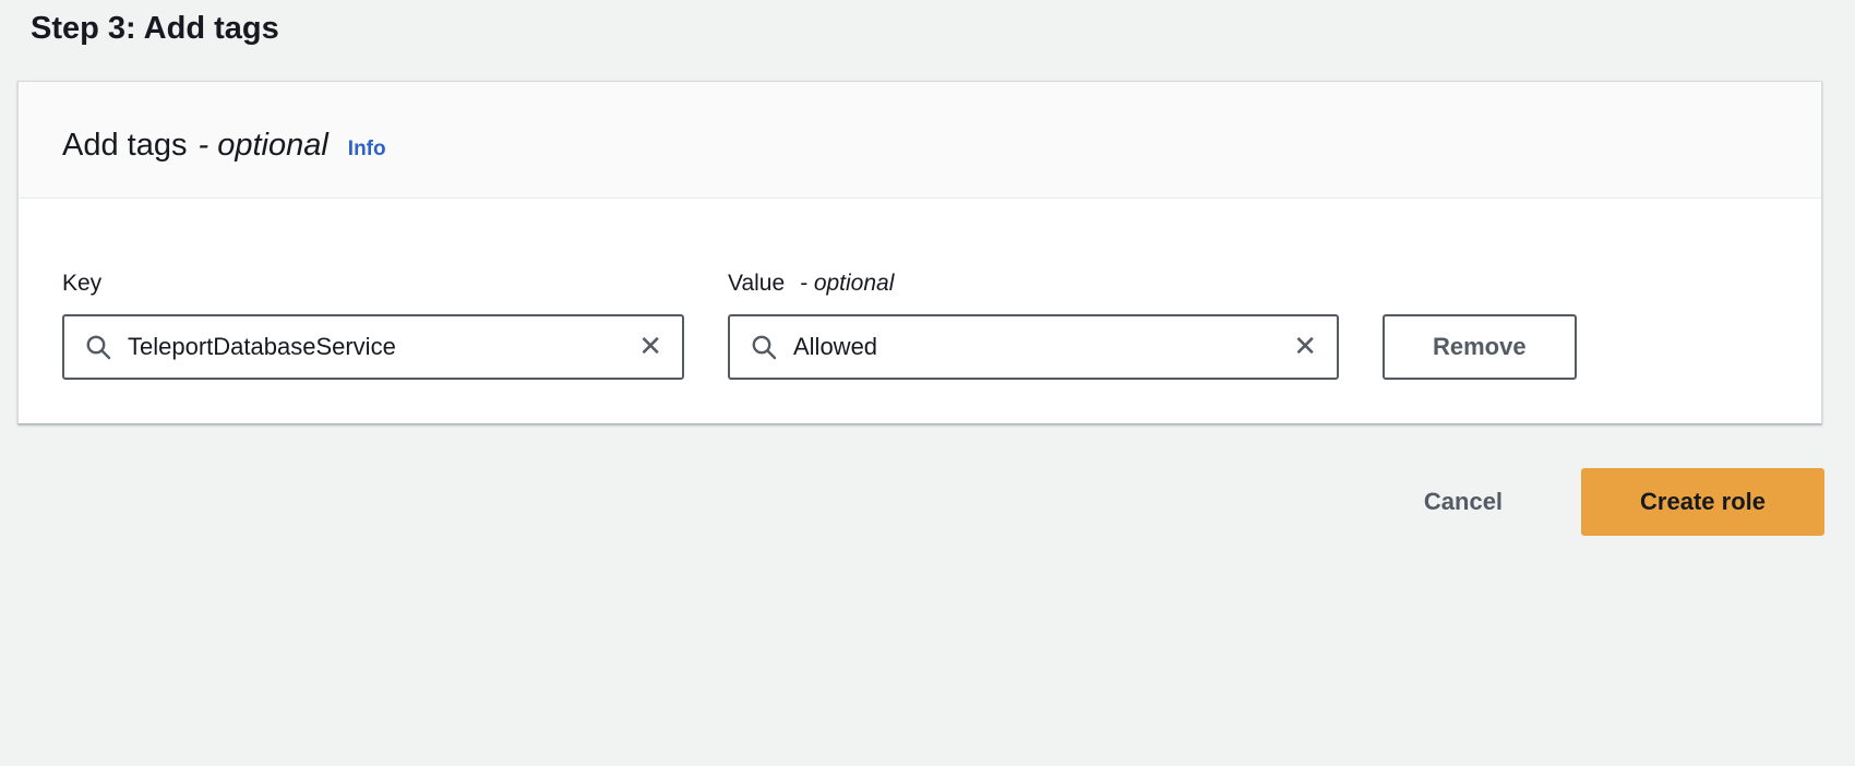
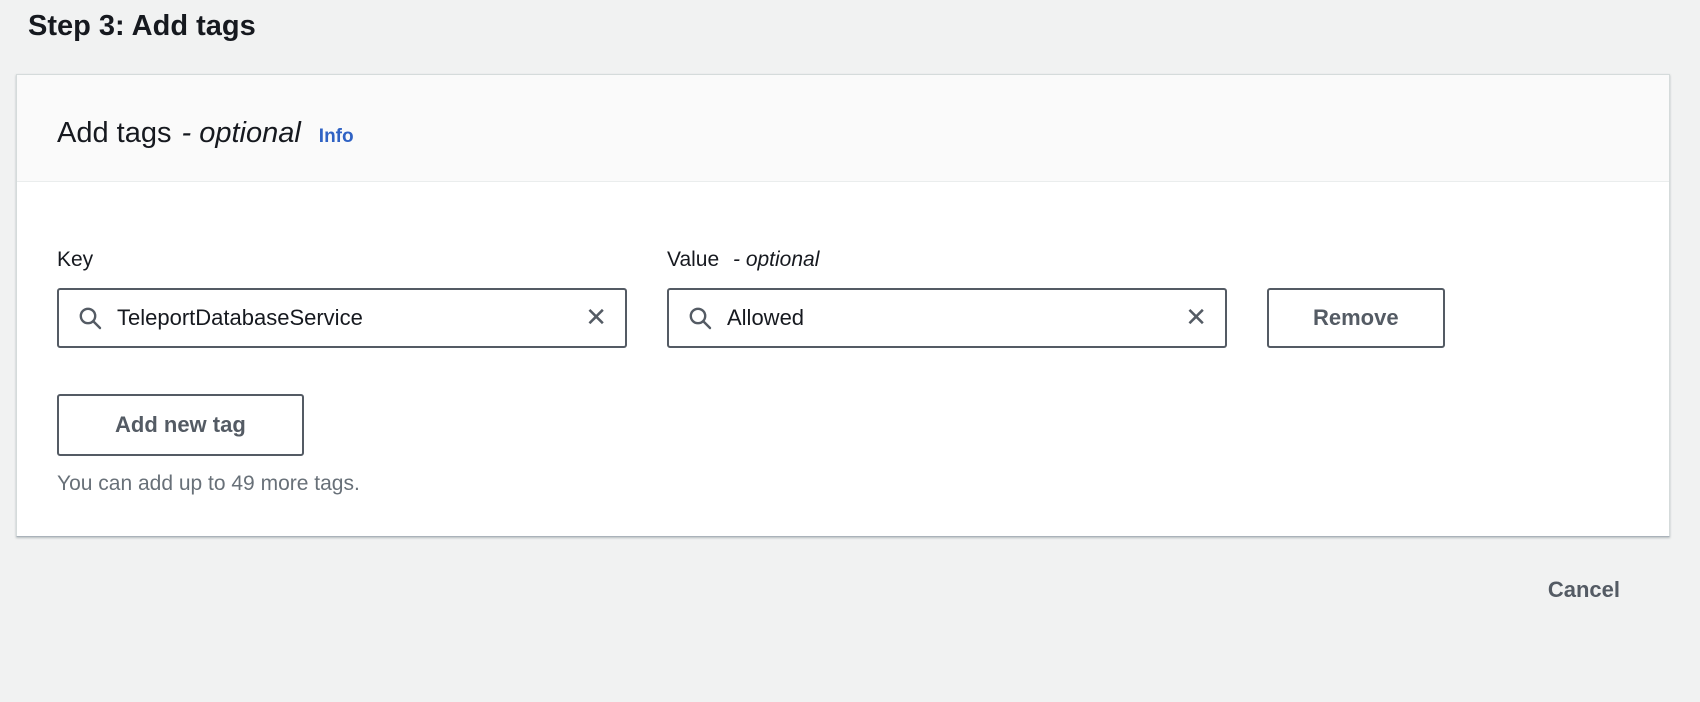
  Step 3: Add tags
  Add tags
  - optional
  Info
  Key
  TeleportDatabaseService
  ✕
  Value - optional
  Allowed
  ✕
  Remove
+ Add new tag
+ You can add up to 49 more tags.
  Cancel
- Create role
